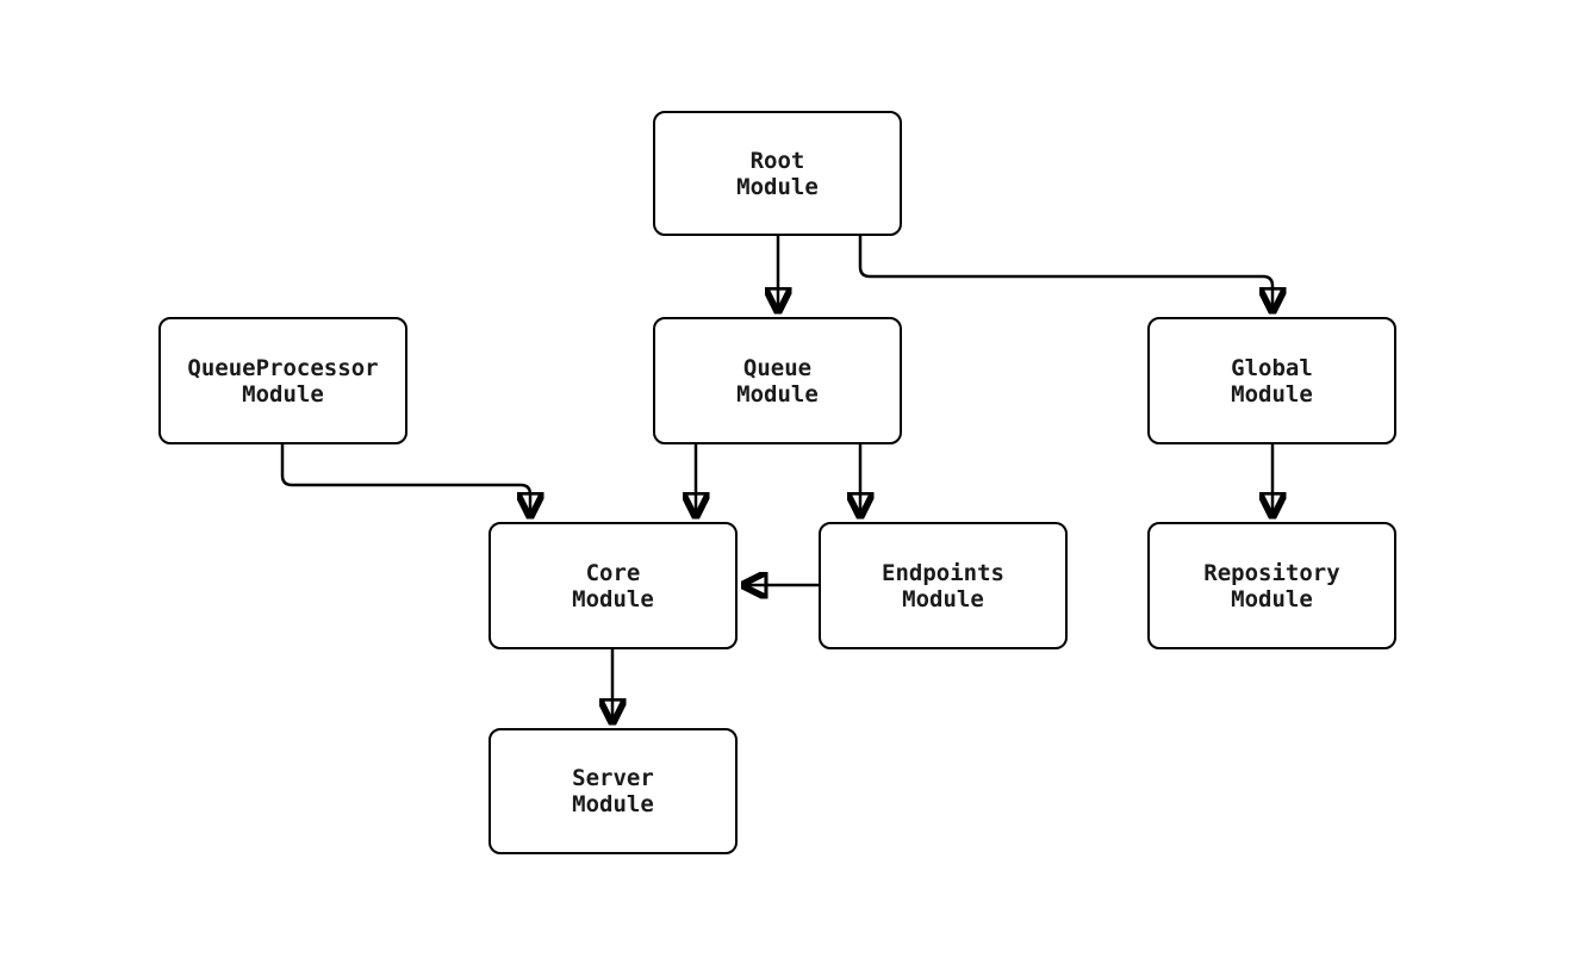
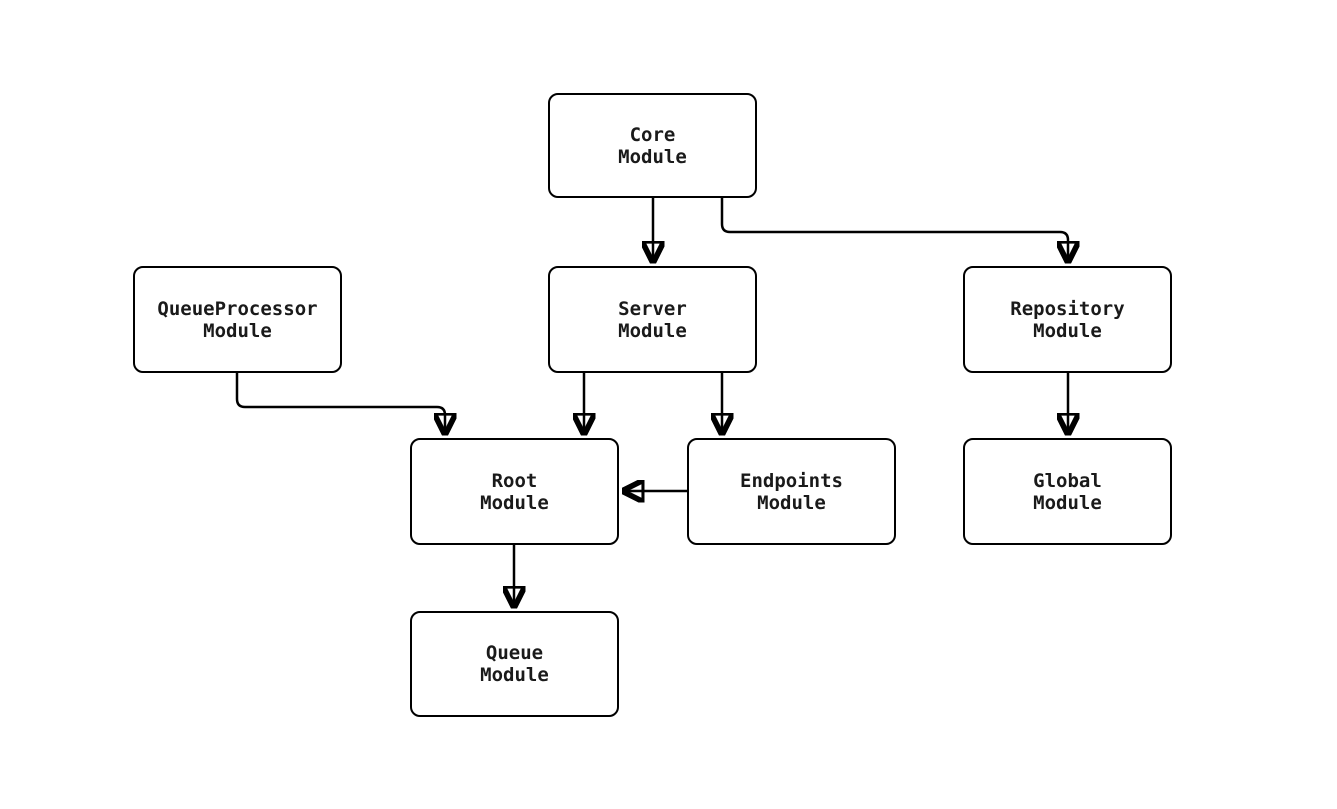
- Root
+ Core
  Module
  QueueProcessor
  Module
- Queue
+ Server
  Module
- Global
+ Repository
  Module
- Core
+ Root
  Module
  Endpoints
  Module
- Repository
+ Global
  Module
- Server
+ Queue
  Module
